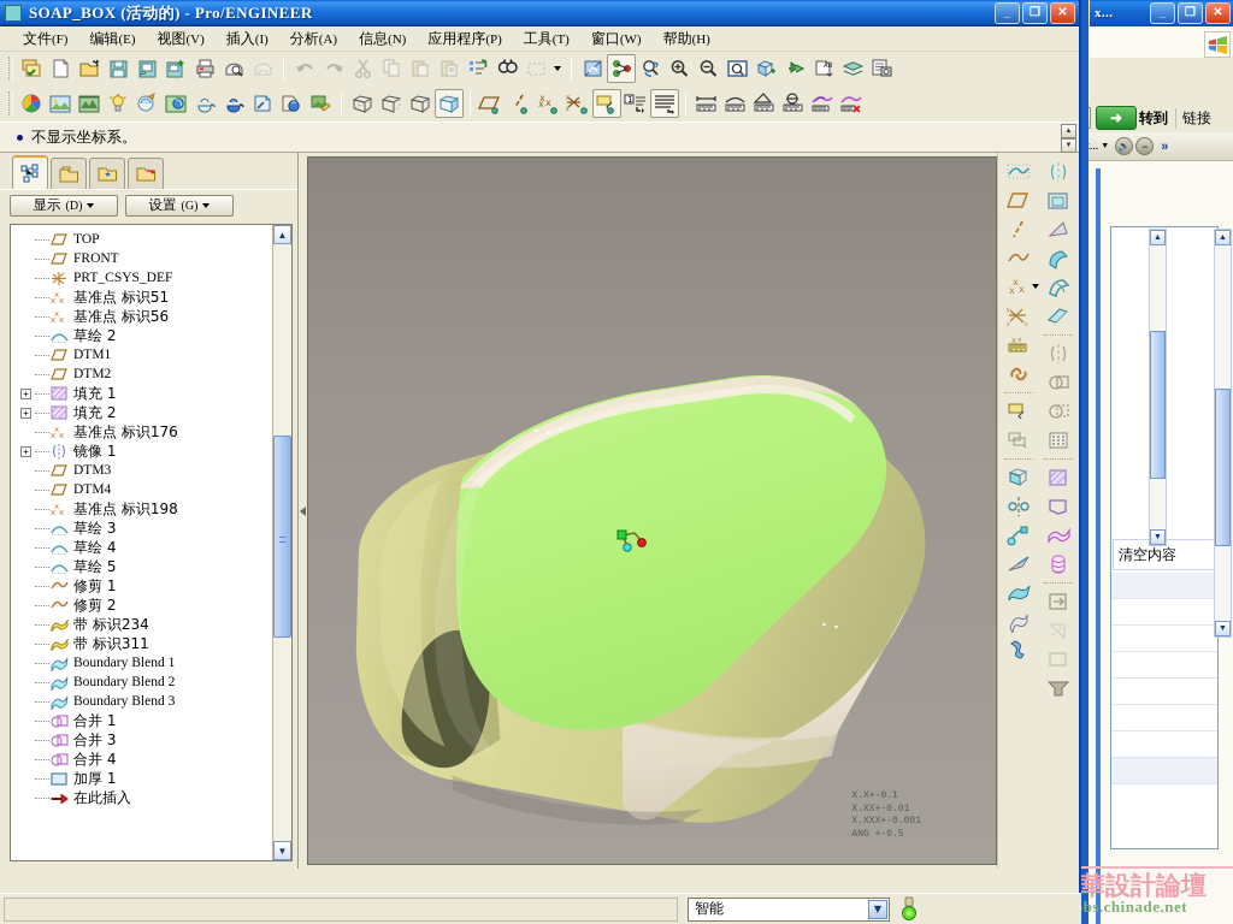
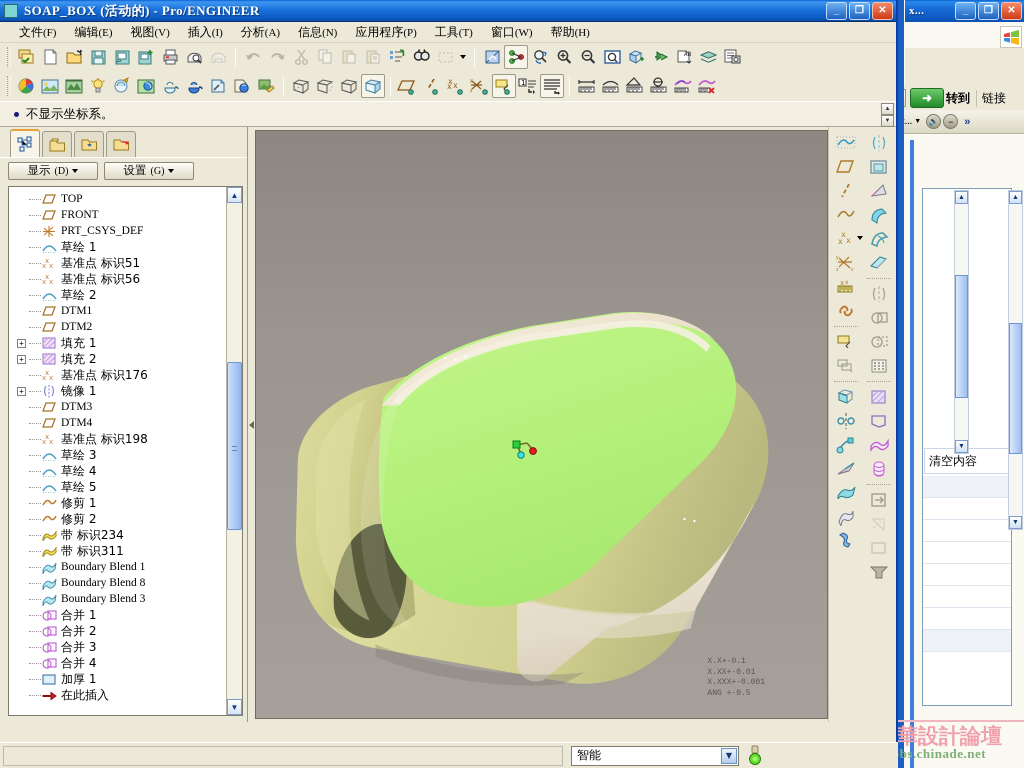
  x...
  _
  ❐
  ✕
  ➜
  转到
  链接
  ...
  🔊
  −
  »
  清空内容
  華設計論壇
  bs.chinade.net
  SOAP_BOX (活动的) - Pro/ENGINEER
  _
  ❐
  ✕
  文件(F)
  编辑(E)
  视图(V)
  插入(I)
  分析(A)
  信息(N)
  应用程序(P)
  工具(T)
  窗口(W)
  帮助(H)
  x
  x
  x
  1
  不显示坐标系。
  显示
  (D)
  设置
  (G)
  TOP
  FRONT
  PRT_CSYS_DEF
+ 草绘 1
  x
  x
  x
  基准点 标识51
  x
  x
  x
  基准点 标识56
  草绘 2
  DTM1
  DTM2
  +
  填充 1
  +
  填充 2
  x
  x
  x
  基准点 标识176
  +
  镜像 1
  DTM3
  DTM4
  x
  x
  x
  基准点 标识198
  草绘 3
  草绘 4
  草绘 5
  修剪 1
  修剪 2
  带 标识234
  带 标识311
  Boundary Blend 1
- Boundary Blend 2
+ Boundary Blend 8
  Boundary Blend 3
  合并 1
+ 合并 2
  合并 3
  合并 4
  加厚 1
  在此插入
  ▲
  ▼
  X.X+-0.1
  X.XX+-0.01
  X.XXX+-0.001
  ANG +-0.5
  x
  x
  x
  x
  智能
  ▼
